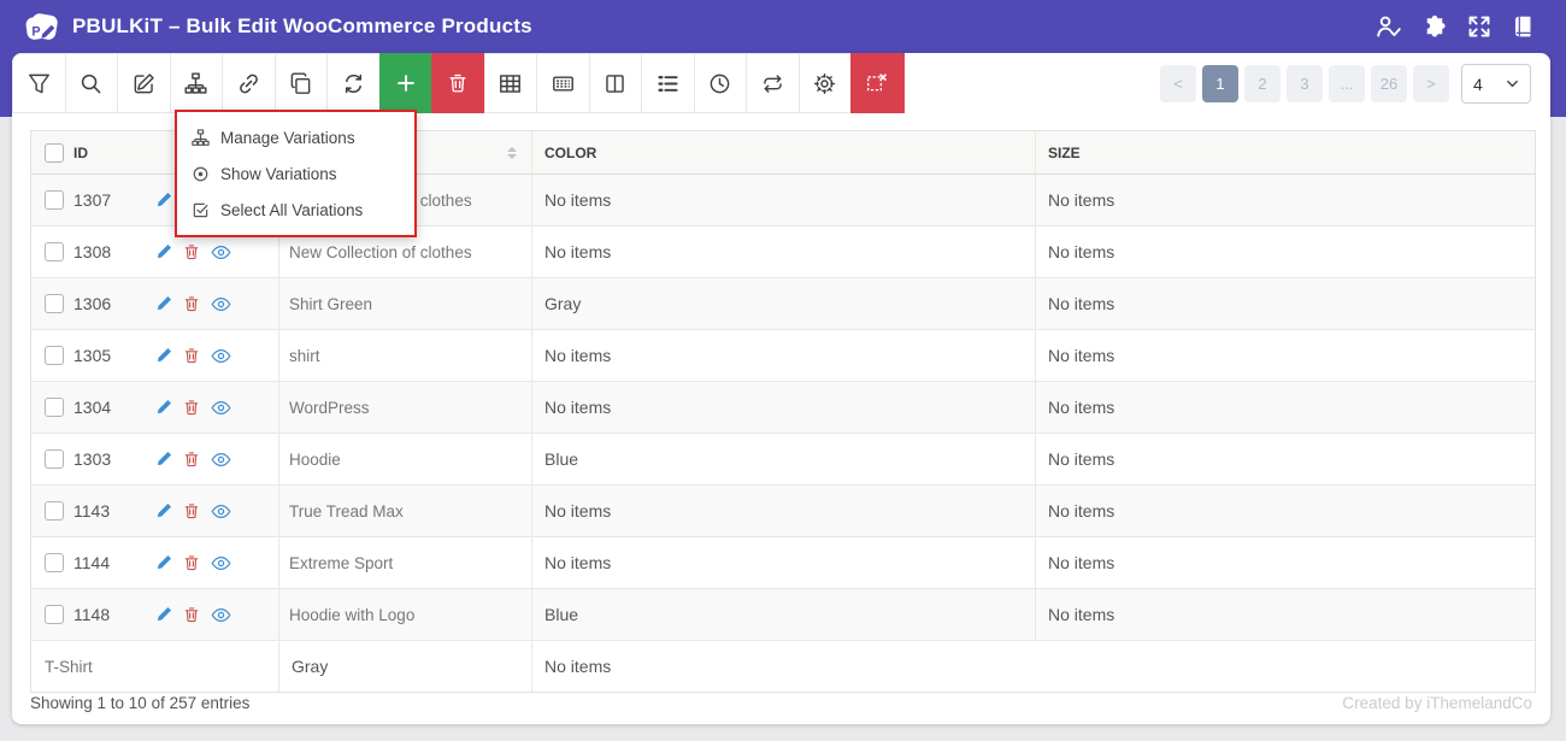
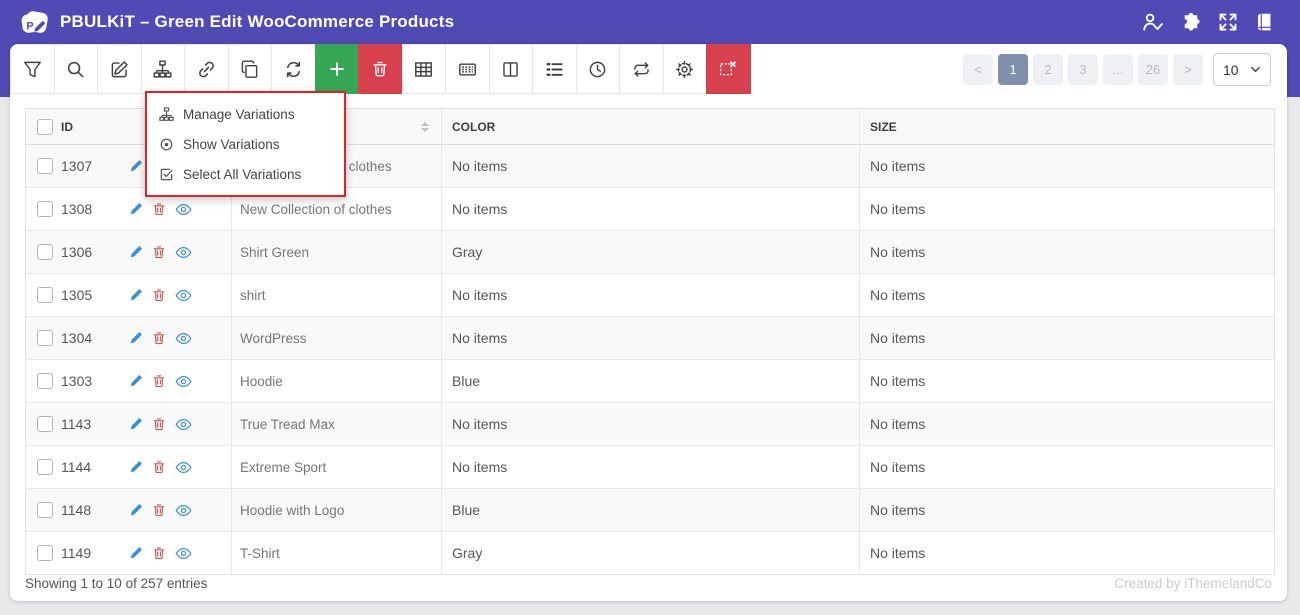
  P
- PBULKiT – Bulk Edit WooCommerce Products
+ PBULKiT – Green Edit WooCommerce Products
  <
  1
  2
  3
  ...
  26
  >
- 4
+ 10
  ID
  COLOR
  SIZE
  1307
  No items
  No items
  1308
  New Collection of clothes
  No items
  No items
  1306
  Shirt Green
  Gray
  No items
  1305
  shirt
  No items
  No items
  1304
  WordPress
  No items
  No items
  1303
  Hoodie
  Blue
  No items
  1143
  True Tread Max
  No items
  No items
  1144
  Extreme Sport
  No items
  No items
  1148
  Hoodie with Logo
  Blue
  No items
+ 1149
  T-Shirt
  Gray
  No items
  Showing 1 to 10 of 257 entries
  Created by iThemelandCo
  Manage Variations
  Show Variations
  Select All Variations
